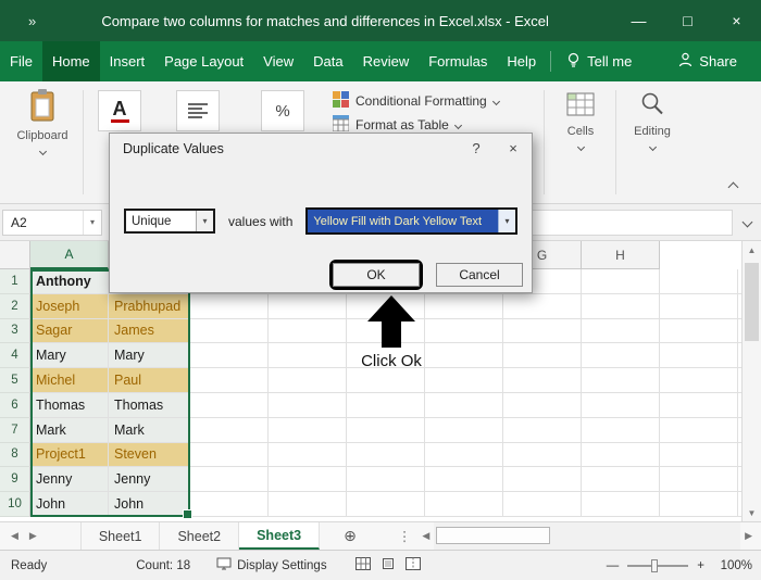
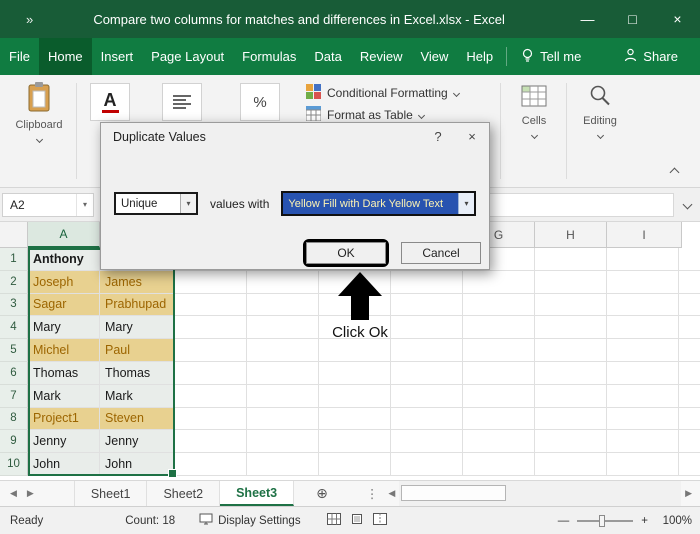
  »
  Compare two columns for matches and differences in Excel.xlsx - Excel
  —
  □
  ×
  File
  Home
  Insert
  Page Layout
- View
+ Formulas
  Data
  Review
- Formulas
+ View
  Help
  Tell me
  Share
  Clipboard
  A
  %
  Conditional Formatting
  Format as Table
  Cells
  Editing
  A2
  ▾
  A
  G
  H
+ I
  1
  Anthony
  2
  Joseph
- Prabhupad
+ James
  3
  Sagar
- James
+ Prabhupad
  4
  Mary
  Mary
  5
  Michel
  Paul
  6
  Thomas
  Thomas
  7
  Mark
  Mark
  8
  Project1
  Steven
  9
  Jenny
  Jenny
  10
  John
  John
- ▲
- ▼
  Duplicate Values
  ?
  ×
  Unique
  ▾
  values with
  Yellow Fill with Dark Yellow Text
  ▾
  OK
  Cancel
  Click Ok
  ◀
  ▶
  Sheet1
  Sheet2
  Sheet3
  ⊕
  ⋮
  ◀
  ▶
  Ready
  Count: 18
  Display Settings
  —
  +
  100%
